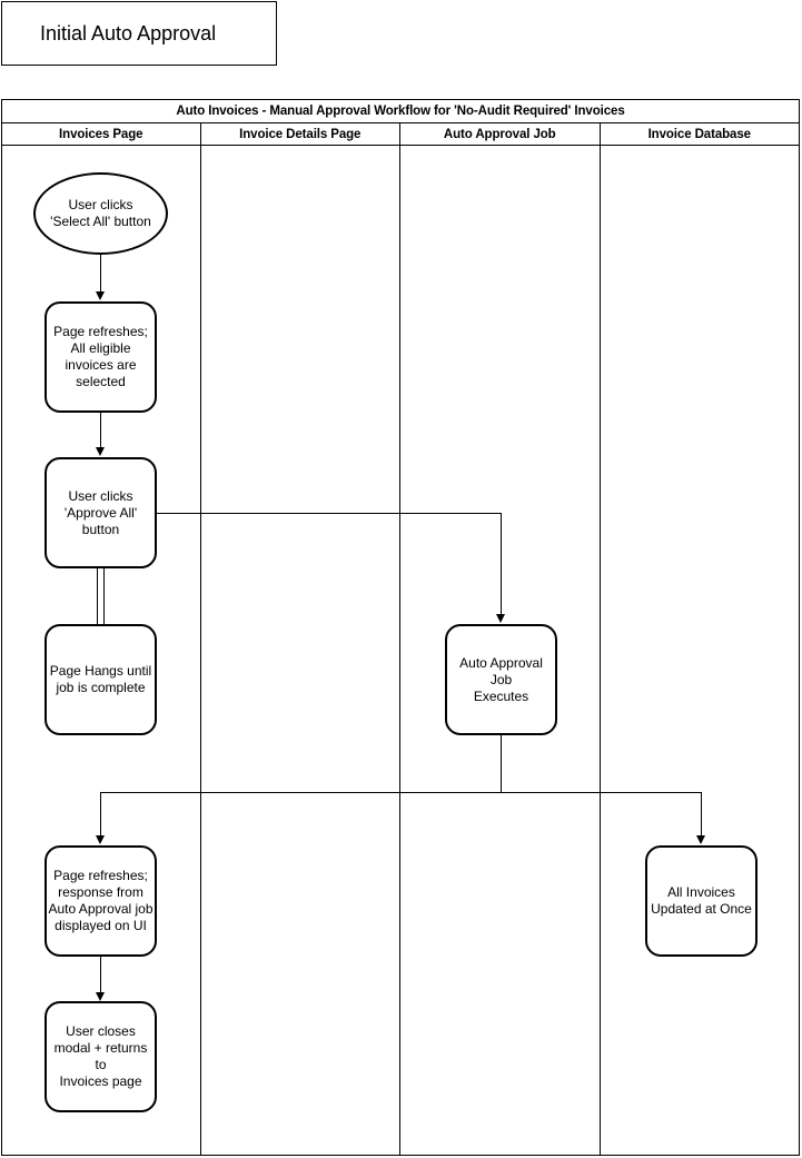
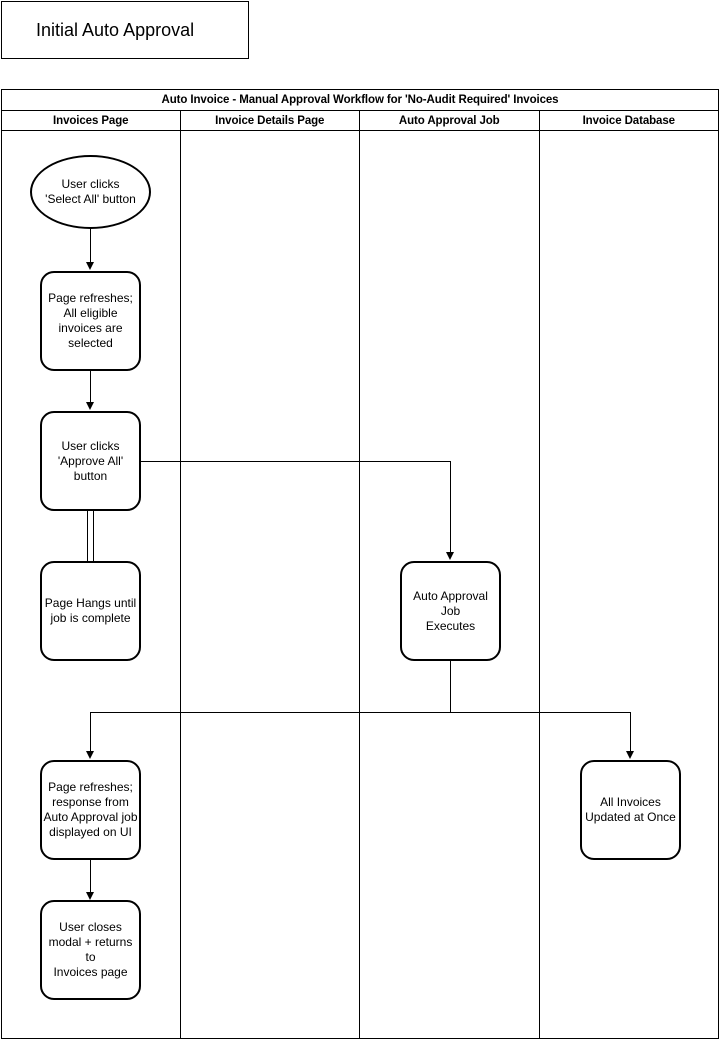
  Initial Auto Approval
- Auto Invoices - Manual Approval Workflow for 'No-Audit Required' Invoices
+ Auto Invoice - Manual Approval Workflow for 'No-Audit Required' Invoices
  Invoices Page
  Invoice Details Page
  Auto Approval Job
  Invoice Database
  User clicks
  'Select All' button
  Page refreshes;
  All eligible
  invoices are
  selected
  User clicks
  'Approve All'
  button
  Page Hangs until
  job is complete
  Auto Approval Job
  Executes
  Page refreshes;
  response from
  Auto Approval job
  displayed on UI
  User closes
  modal + returns to
  Invoices page
  All Invoices
  Updated at Once
